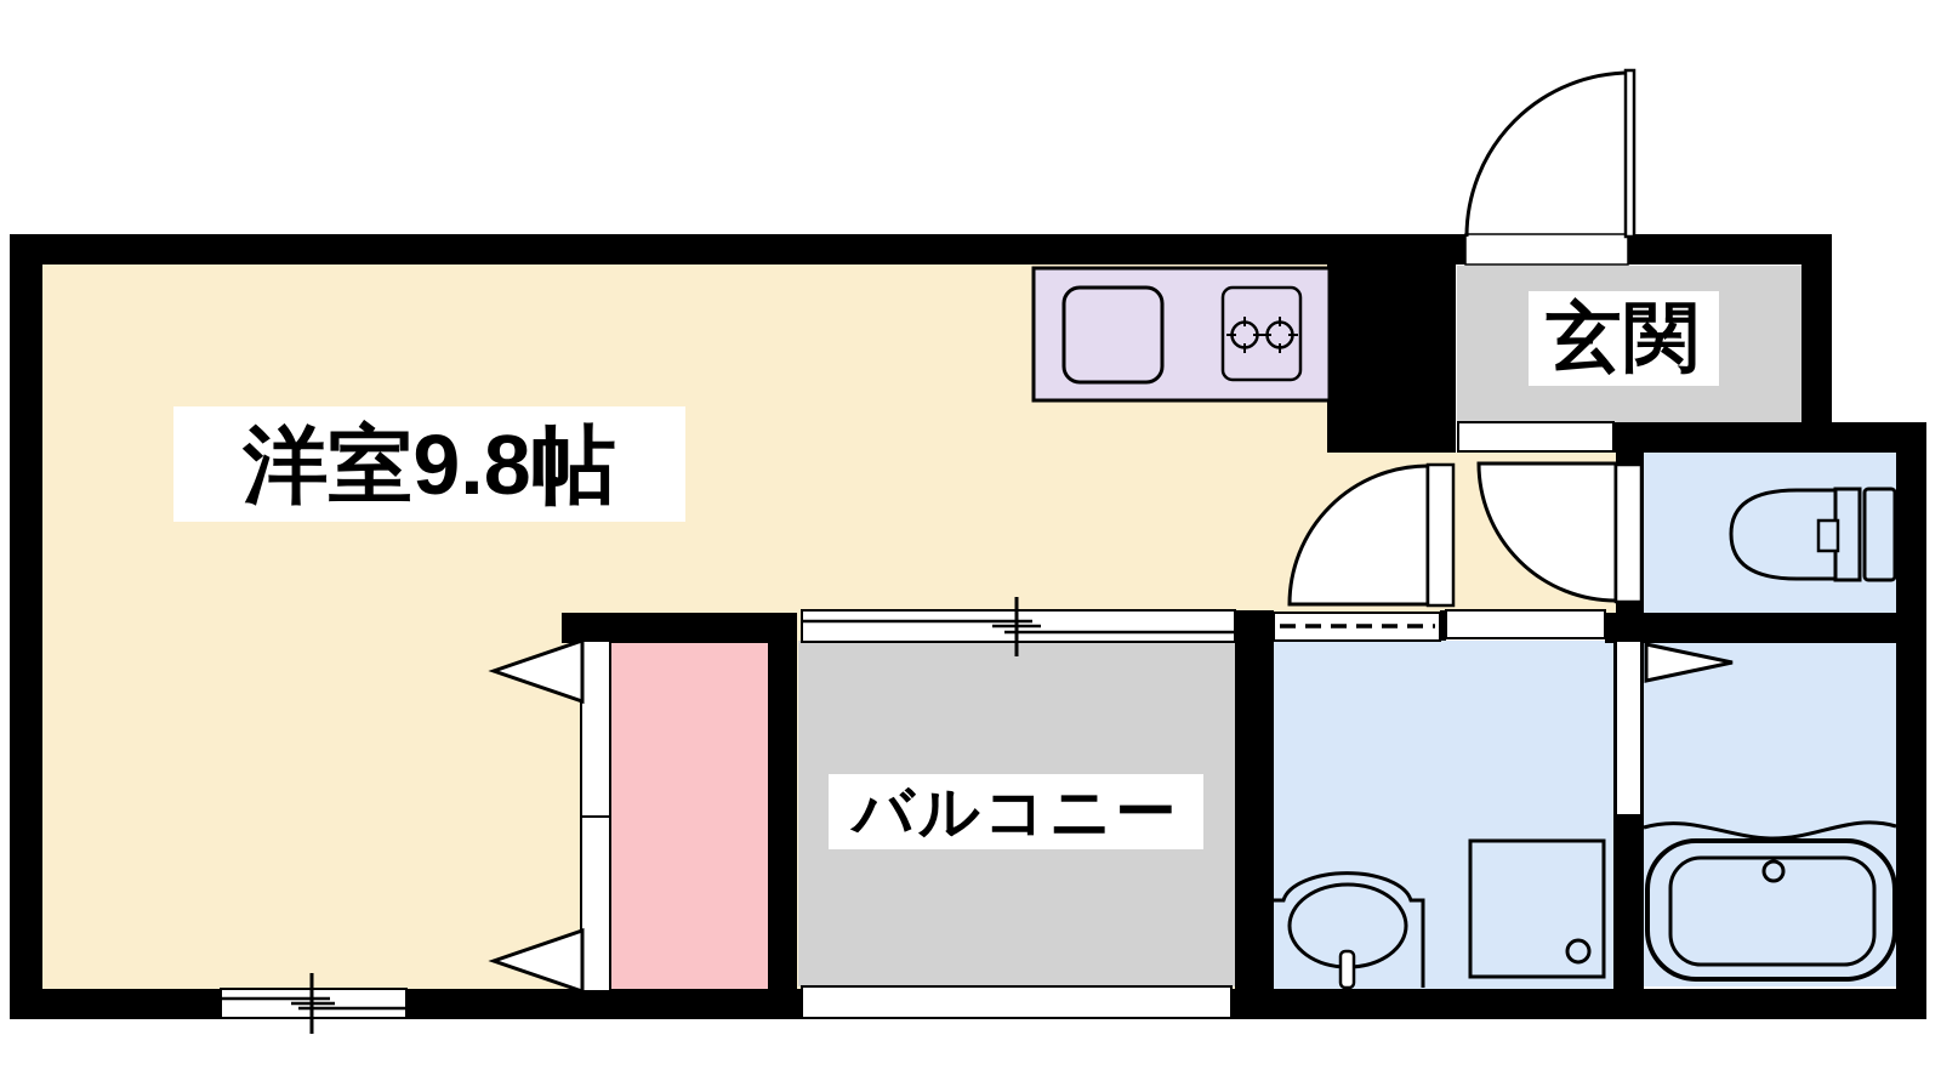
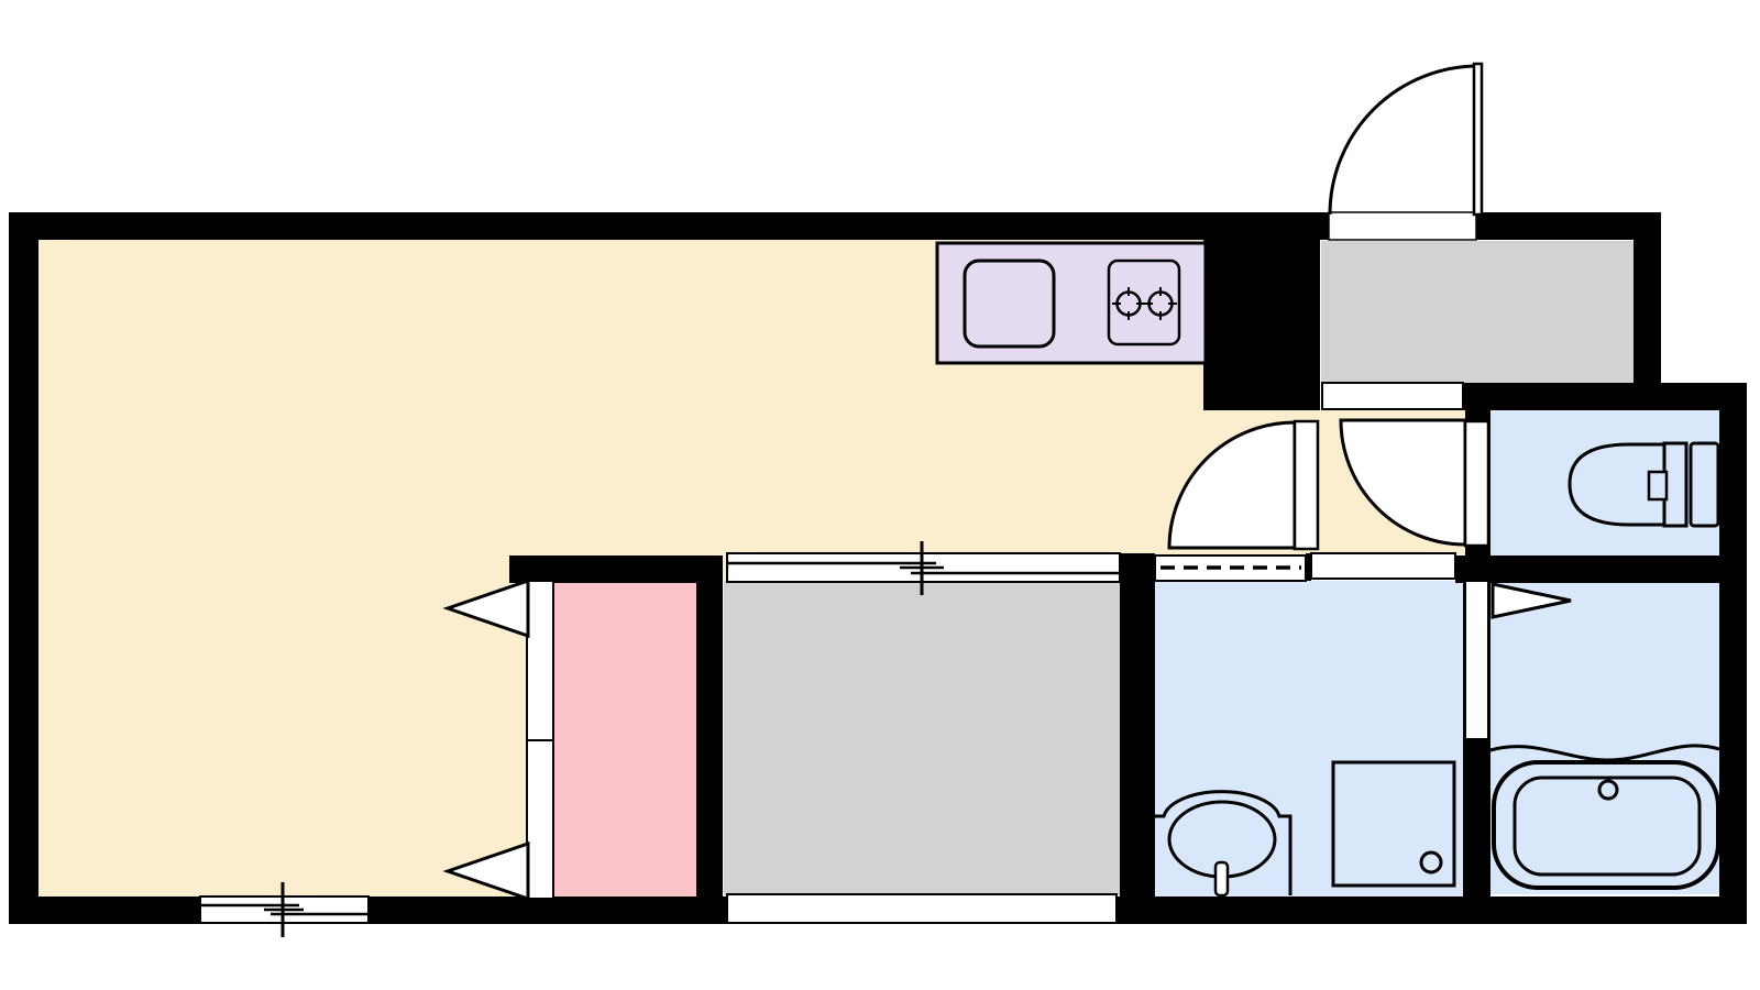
- 洋室9.8帖
- 玄関
- バルコニー
